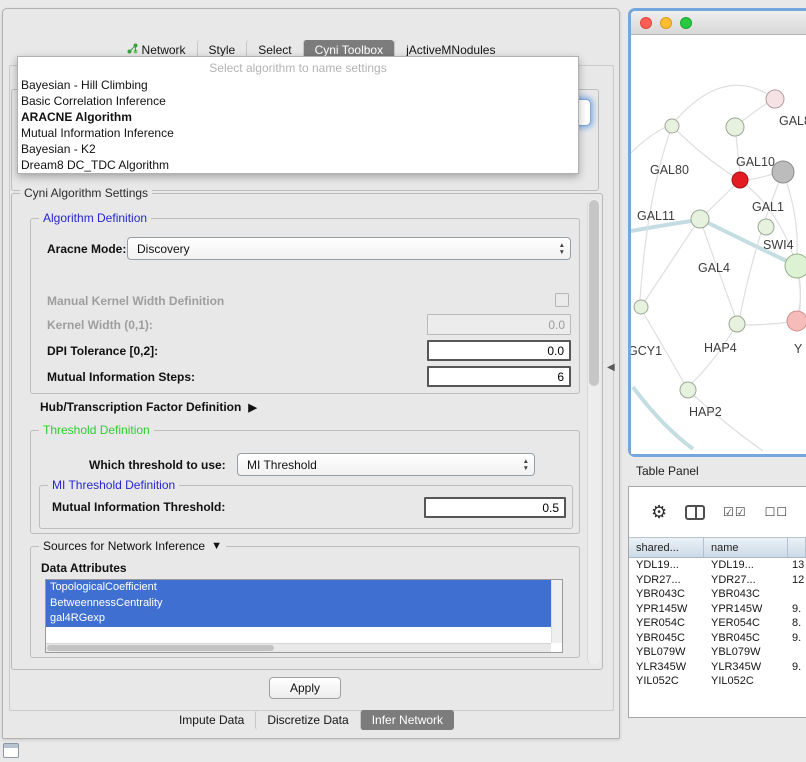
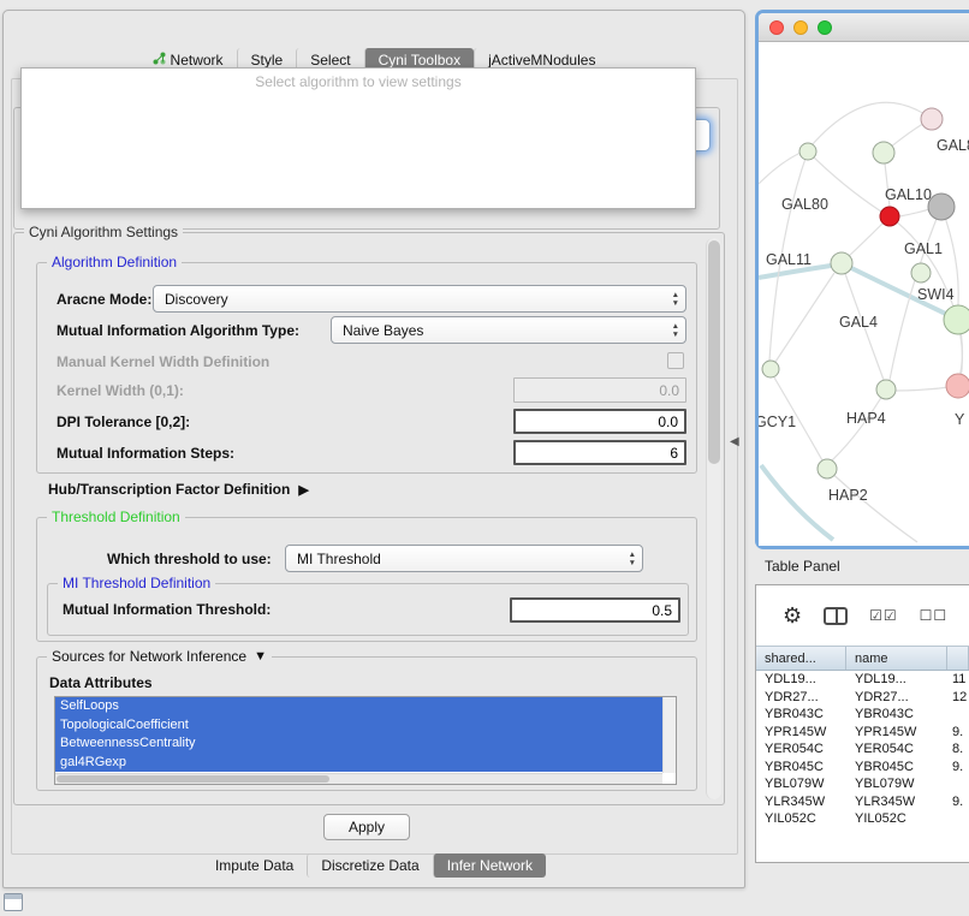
  Network
  Style
  Select
  Cyni Toolbox
  jActiveMNodules
- Select algorithm to name settings
+ Select algorithm to view settings
- Bayesian - Hill Climbing
- Basic Correlation Inference
- ARACNE Algorithm
- Mutual Information Inference
- Bayesian - K2
- Dream8 DC_TDC Algorithm
  Cyni Algorithm Settings
  Algorithm Definition
  Aracne Mode:
  Discovery
+ Mutual Information Algorithm Type:
+ Naive Bayes
  Manual Kernel Width Definition
  Kernel Width (0,1):
  0.0
  DPI Tolerance [0,2]:
  0.0
  Mutual Information Steps:
  6
  Hub/Transcription Factor Definition
  ▶
  Threshold Definition
  Which threshold to use:
  MI Threshold
  MI Threshold Definition
  Mutual Information Threshold:
  0.5
  Sources for Network Inference
  ▼
  Data Attributes
+ SelfLoops
  TopologicalCoefficient
  BetweennessCentrality
  gal4RGexp
  Apply
  Impute Data
  Discretize Data
  Infer Network
  ◀
  GAL
  GAL80
  GAL10
  GAL11
  GAL1
  SWI4
  GAL4
  GCY1
  HAP4
  HAP2
  Y
  Table Panel
  ⚙
  ☑☑
  ☐☐
  shared...
  name
  YDL19...
  YDL19...
- 13
+ 11
  YDR27...
  YDR27...
  12
  YBR043C
  YBR043C
  YPR145W
  YPR145W
  9.
  YER054C
  YER054C
  8.
  YBR045C
  YBR045C
  9.
  YBL079W
  YBL079W
  YLR345W
  YLR345W
  9.
  YIL052C
  YIL052C
